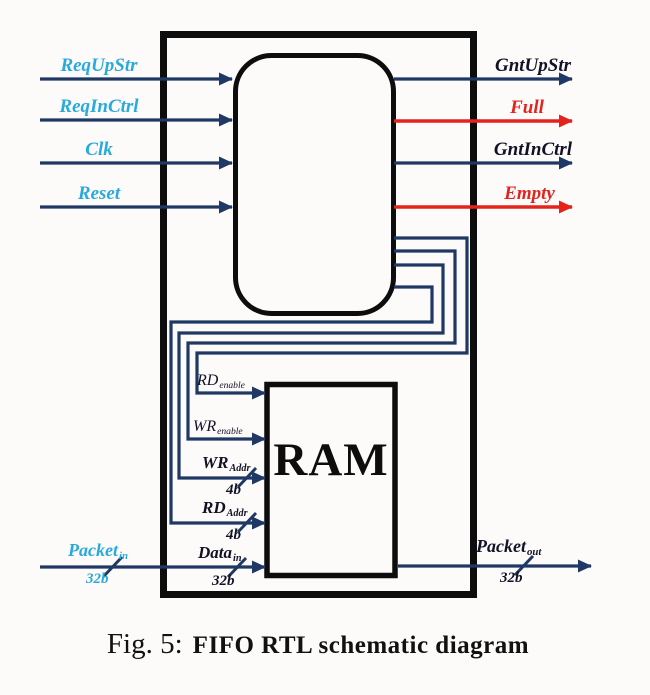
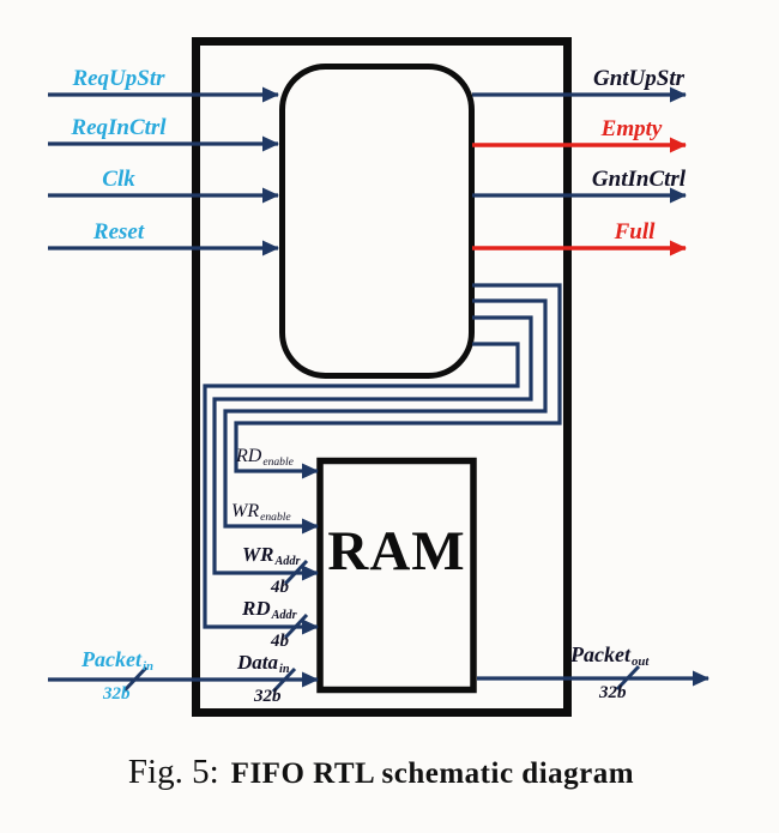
  RAM
  ReqUpStr
  ReqInCtrl
  Clk
  Reset
  GntUpStr
- Full
+ Empty
  GntInCtrl
- Empty
+ Full
  RDenable
  WRenable
  WRAddr
  4b
  RDAddr
  4b
  Datain
  32b
  Packetin
  32b
  Packetout
  32b
  Fig. 5: FIFO RTL schematic diagram
